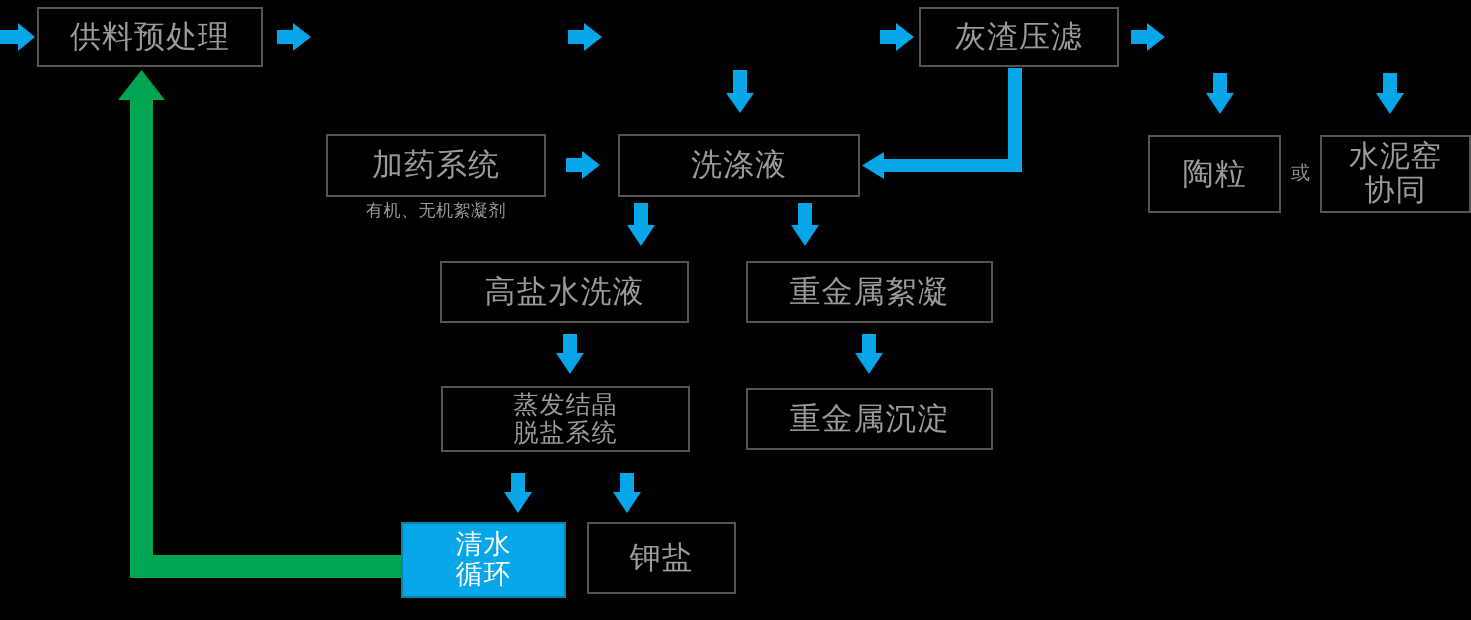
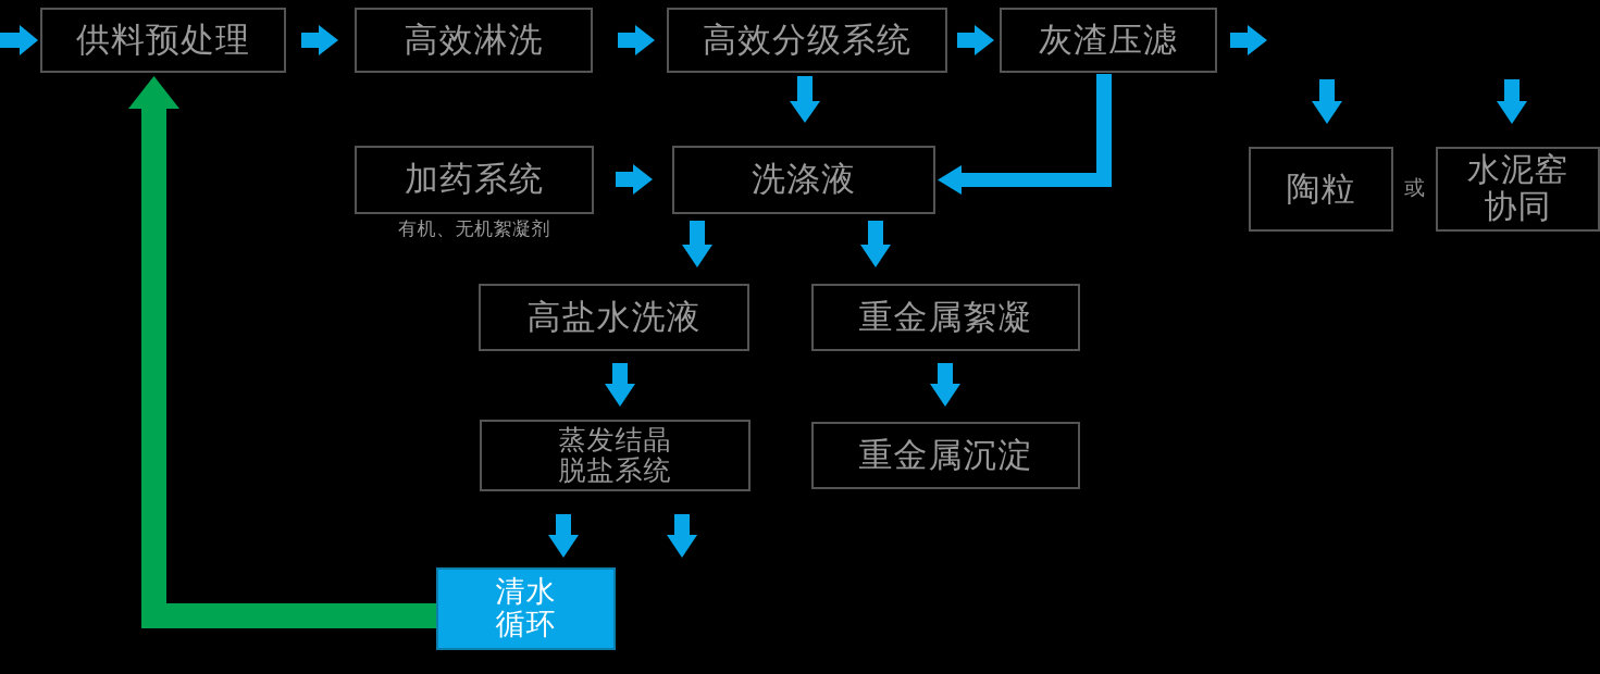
  供料预处理
+ 高效淋洗
+ 高效分级系统
  灰渣压滤
  加药系统
  有机、无机絮凝剂
  洗涤液
  陶粒
  或
  水泥窑
  协同
  高盐水洗液
  重金属絮凝
  蒸发结晶
  脱盐系统
  重金属沉淀
  清水
  循环
- 钾盐
